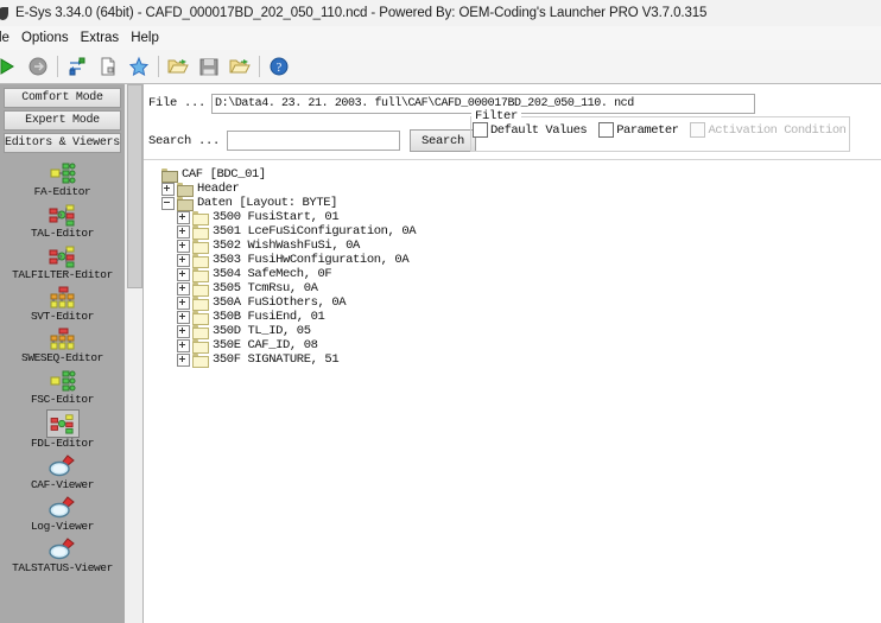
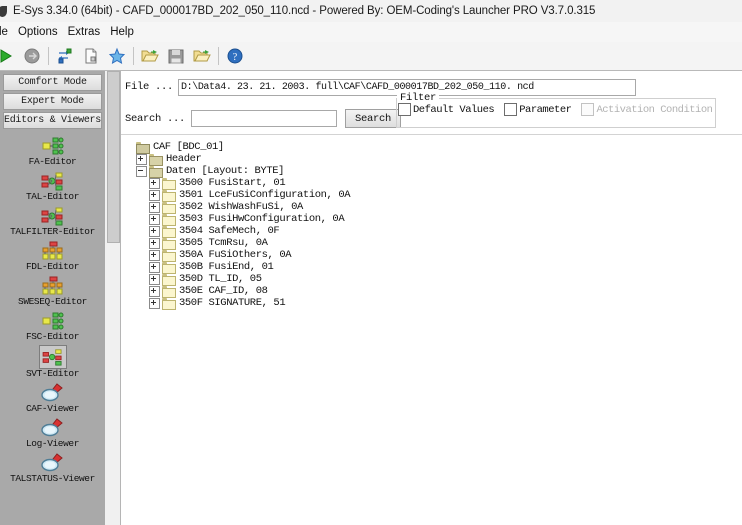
  E-Sys 3.34.0 (64bit) - CAFD_000017BD_202_050_110.ncd - Powered By: OEM-Coding's Launcher PRO V3.7.0.315
  le
  Options
  Extras
  Help
  ?
  Comfort Mode
  Expert Mode
  Editors & Viewers
  FA-Editor
  TAL-Editor
  TALFILTER-Editor
- SVT-Editor
+ FDL-Editor
  SWESEQ-Editor
  FSC-Editor
- FDL-Editor
+ SVT-Editor
  CAF-Viewer
  Log-Viewer
  TALSTATUS-Viewer
  File ...
  D:\Data4. 23. 21. 2003. full\CAF\CAFD_000017BD_202_050_110. ncd
  Search ...
  Search
  Filter
  Default Values
  Parameter
  Activation Condition
  CAF [BDC_01]
  Header
  Daten [Layout: BYTE]
  3500 FusiStart, 01
  3501 LceFuSiConfiguration, 0A
  3502 WishWashFuSi, 0A
  3503 FusiHwConfiguration, 0A
  3504 SafeMech, 0F
  3505 TcmRsu, 0A
  350A FuSiOthers, 0A
  350B FusiEnd, 01
  350D TL_ID, 05
  350E CAF_ID, 08
  350F SIGNATURE, 51
